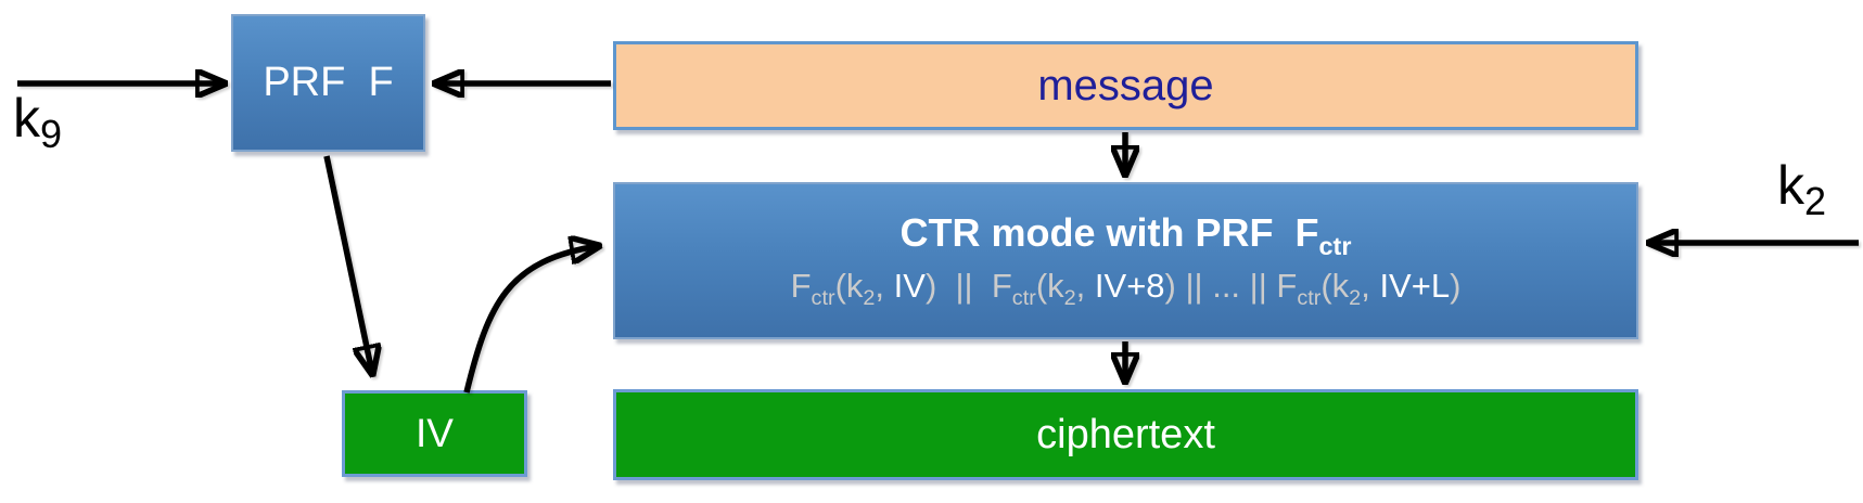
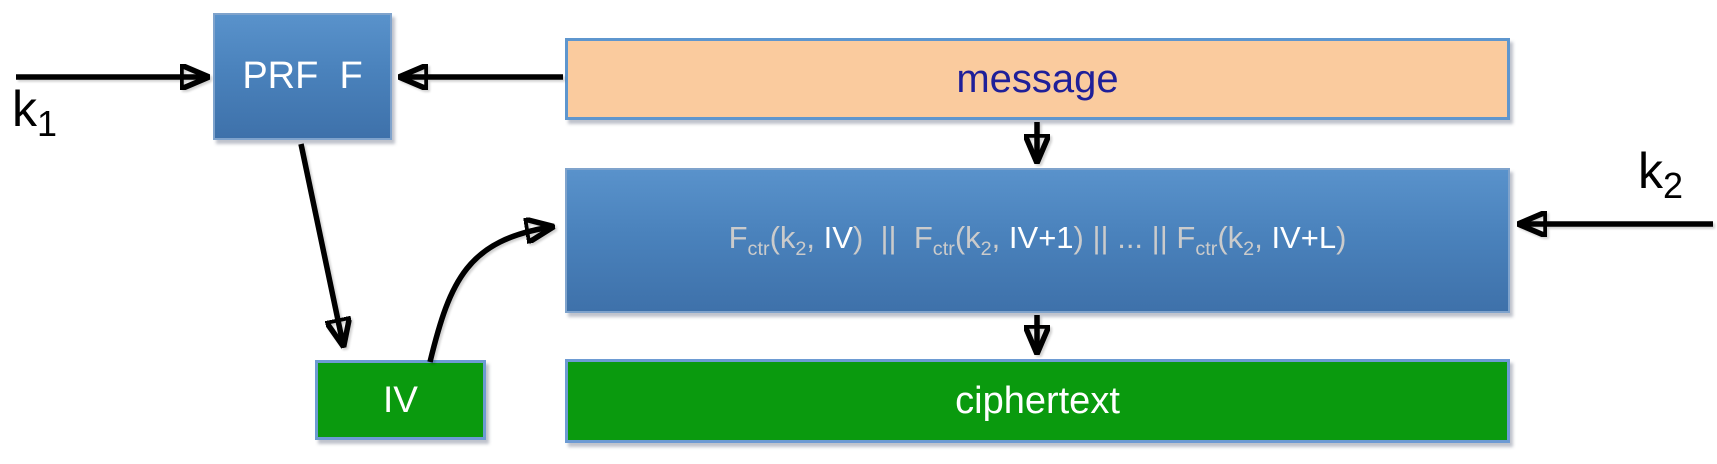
- k9
+ k1
  k2
  PRF F
  message
- CTR mode with PRF Fctr
- Fctr(k2, IV) || Fctr(k2, IV+8) || ... || Fctr(k2, IV+L)
+ Fctr(k2, IV) || Fctr(k2, IV+1) || ... || Fctr(k2, IV+L)
  IV
  ciphertext
